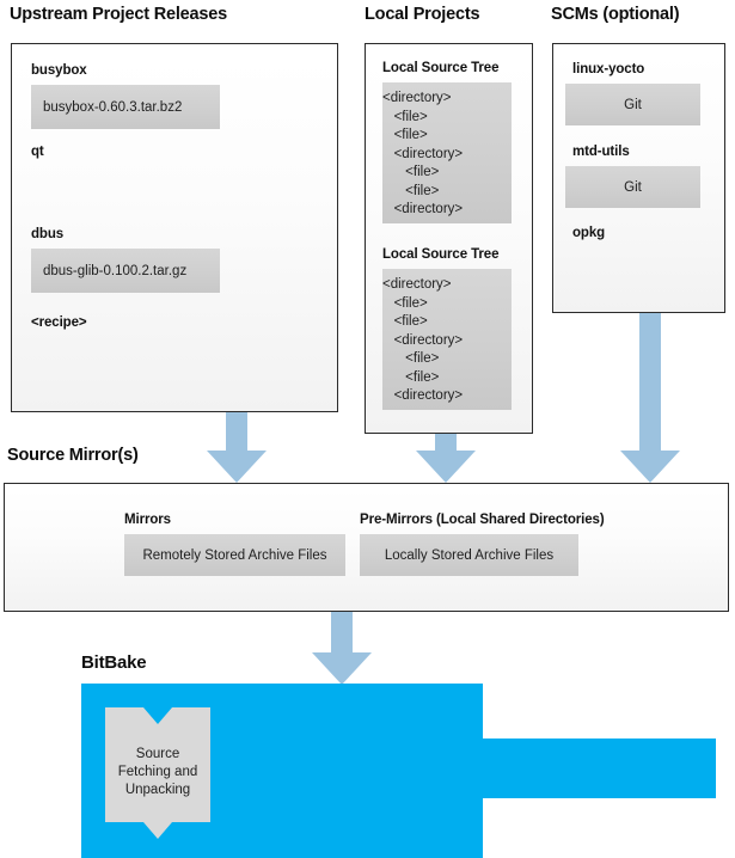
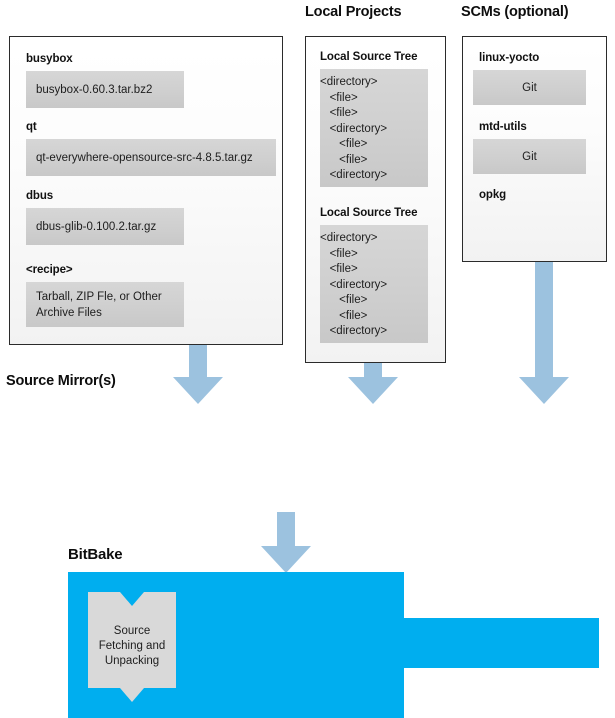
- Upstream Project Releases
  busybox
  busybox-0.60.3.tar.bz2
  qt
+ qt-everywhere-opensource-src-4.8.5.tar.gz
  dbus
  dbus-glib-0.100.2.tar.gz
  <recipe>
+ Tarball, ZIP Fle, or Other Archive Files
  Local Projects
  Local Source Tree
  <directory>
  <file>
  <file>
  <directory>
  <file>
  <file>
  <directory>
  Local Source Tree
  <directory>
  <file>
  <file>
  <directory>
  <file>
  <file>
  <directory>
  SCMs (optional)
  linux-yocto
  Git
  mtd-utils
  Git
  opkg
  Source Mirror(s)
- Mirrors
- Remotely Stored Archive Files
- Pre-Mirrors (Local Shared Directories)
- Locally Stored Archive Files
  BitBake
  Source
  Fetching and
  Unpacking
